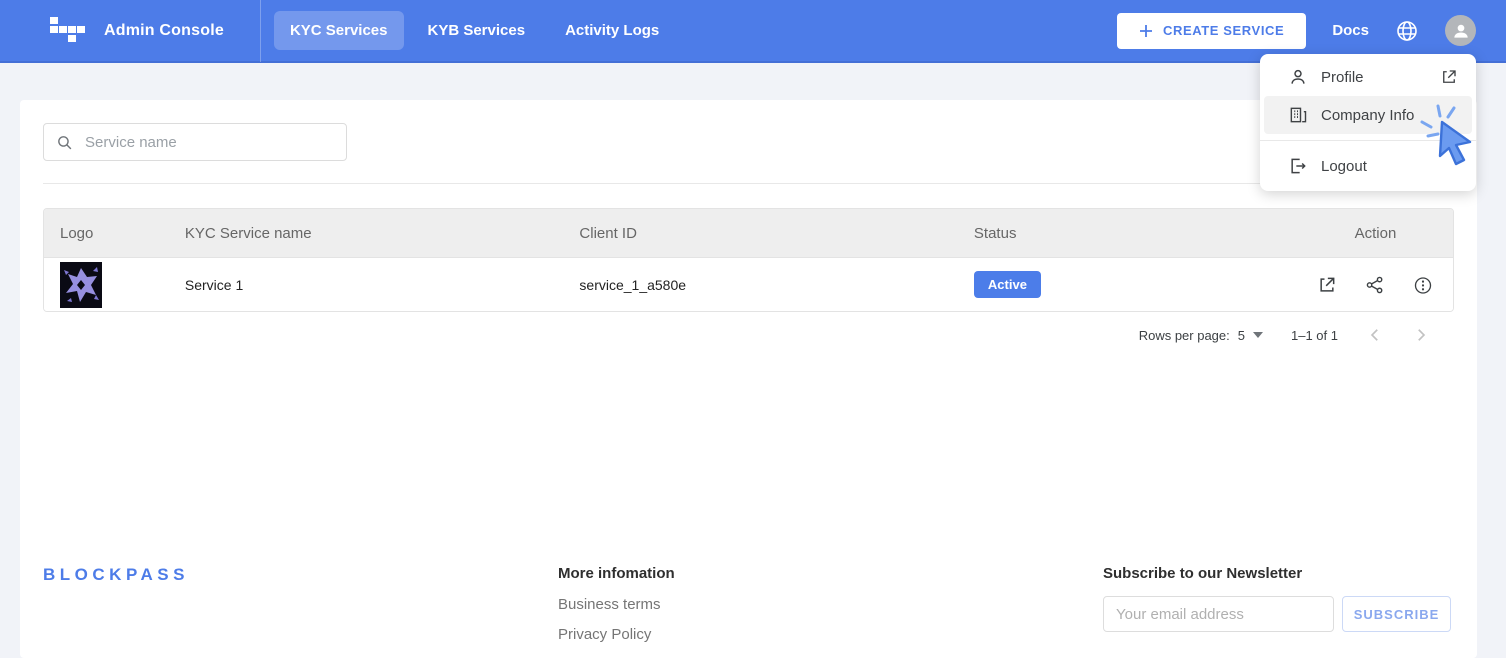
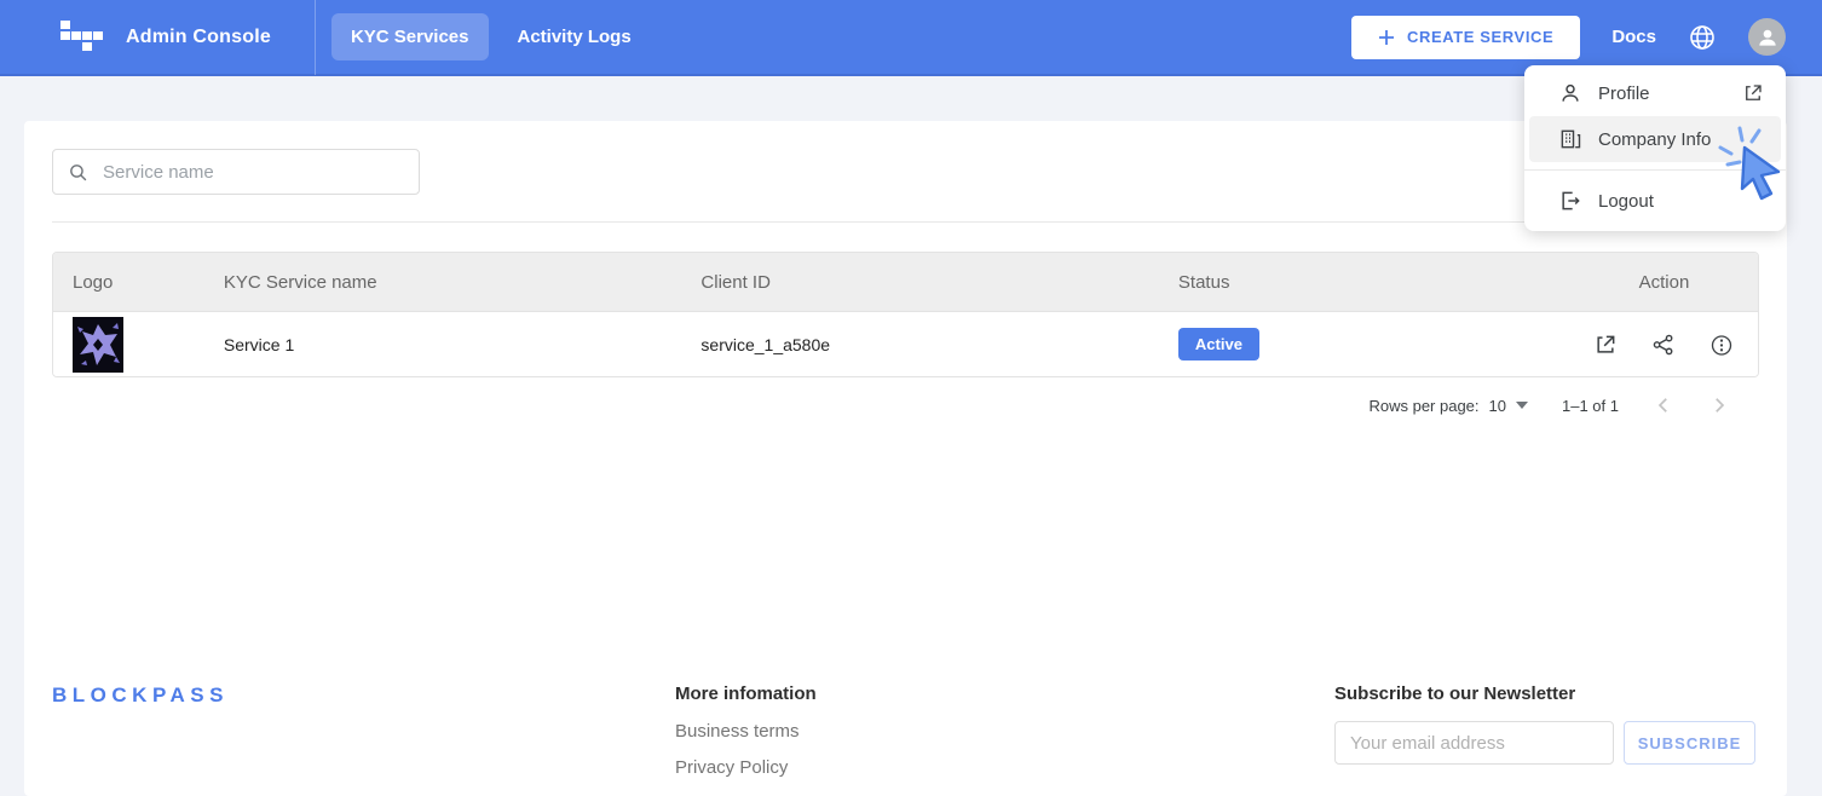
  Admin Console
  KYC Services
- KYB Services
  Activity Logs
  CREATE SERVICE
  Docs
  Profile
  Company Info
  Logout
  Service name
  Logo
  KYC Service name
  Client ID
  Status
  Action
  Service 1
  service_1_a580e
  Active
  Rows per page:
- 5
+ 10
  1–1 of 1
  BLOCKPASS
  More infomation
  Business terms
  Privacy Policy
  Subscribe to our Newsletter
  Your email address
  SUBSCRIBE
